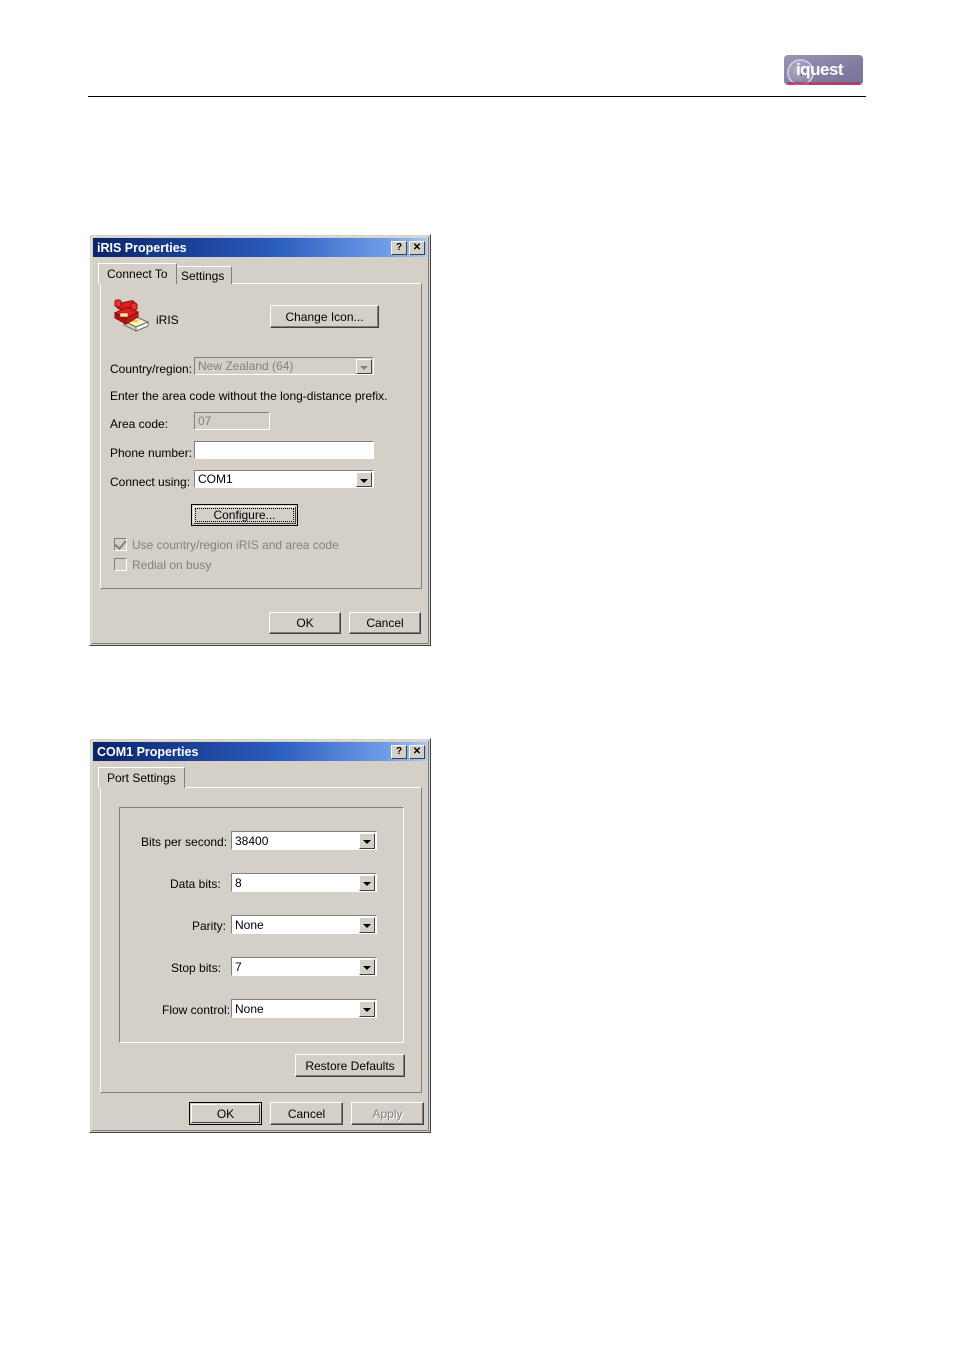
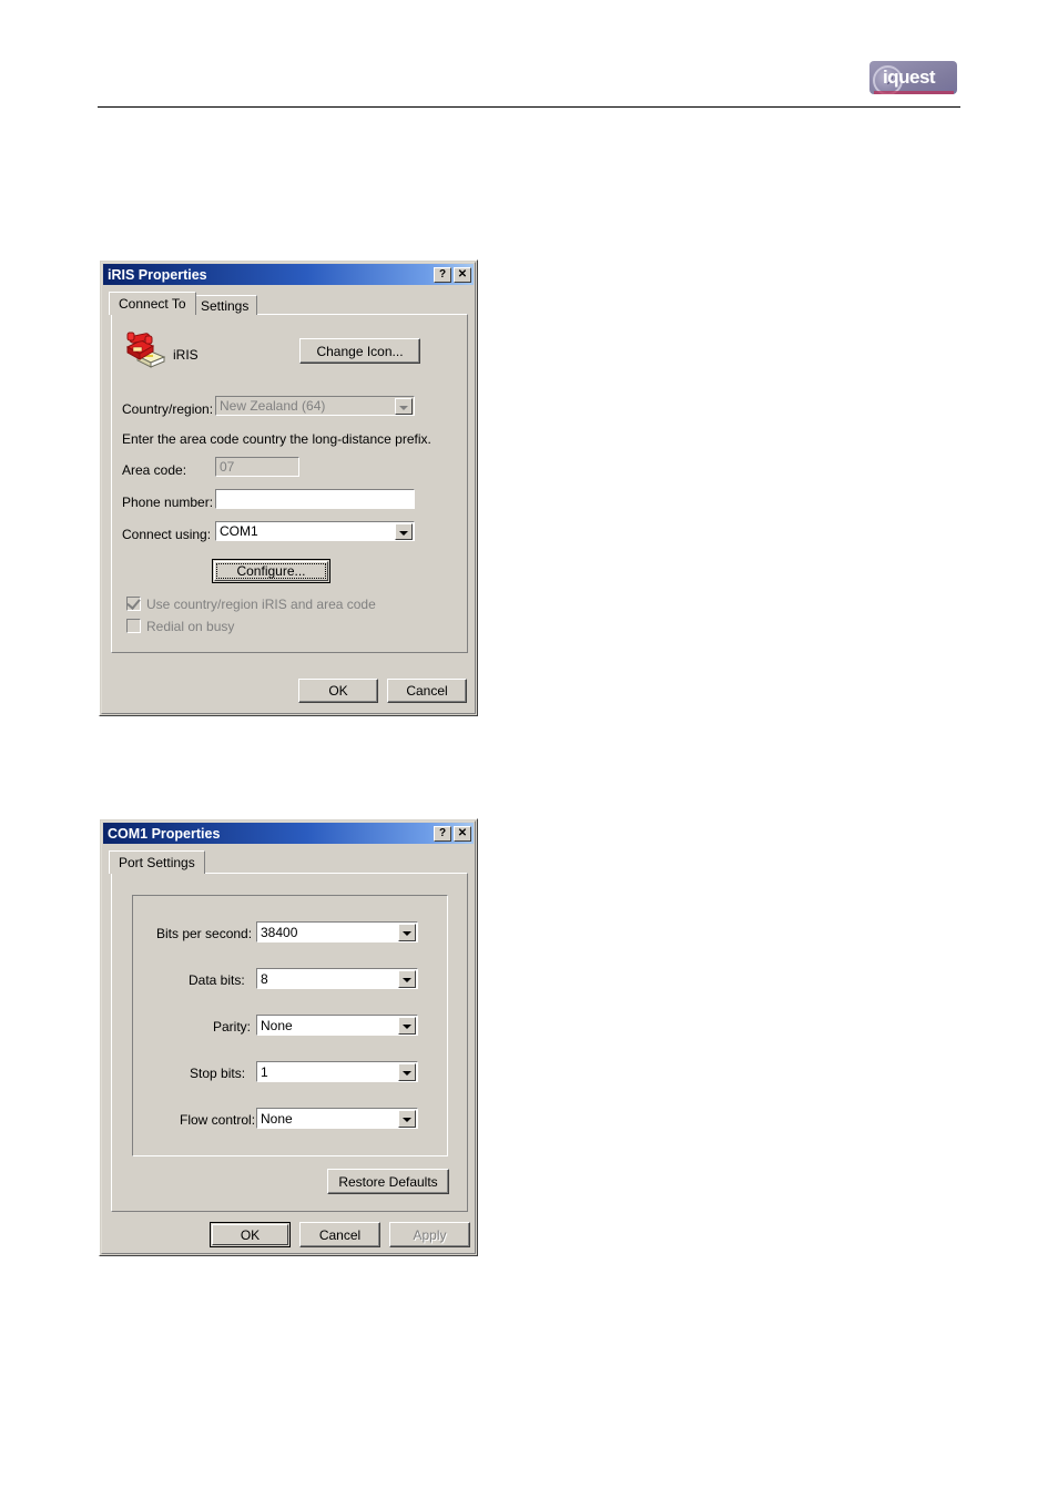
  iquest
  iRIS Properties
  ?
  ✕
  Connect To
  Settings
  iRIS
  Change Icon...
  Country/region:
  New Zealand (64)
- Enter the area code without the long-distance prefix.
+ Enter the area code country the long-distance prefix.
  Area code:
  07
  Phone number:
  Connect using:
  COM1
  Configure...
  Use country/region iRIS and area code
  Redial on busy
  OK
  Cancel
  COM1 Properties
  ?
  ✕
  Port Settings
  Bits per second:
  38400
  Data bits:
  8
  Parity:
  None
  Stop bits:
- 7
+ 1
  Flow control:
  None
  Restore Defaults
  OK
  Cancel
  Apply
